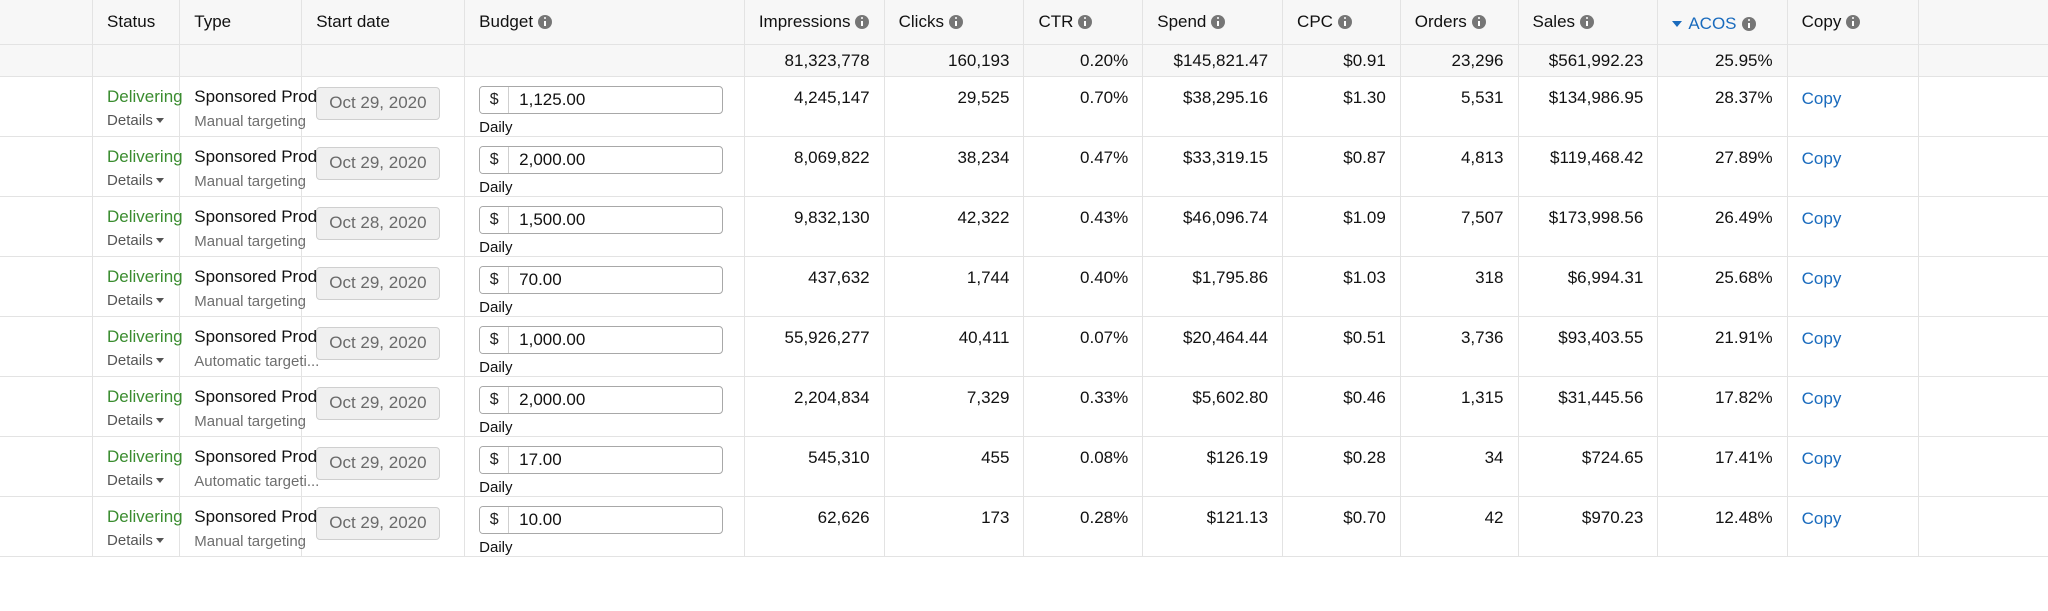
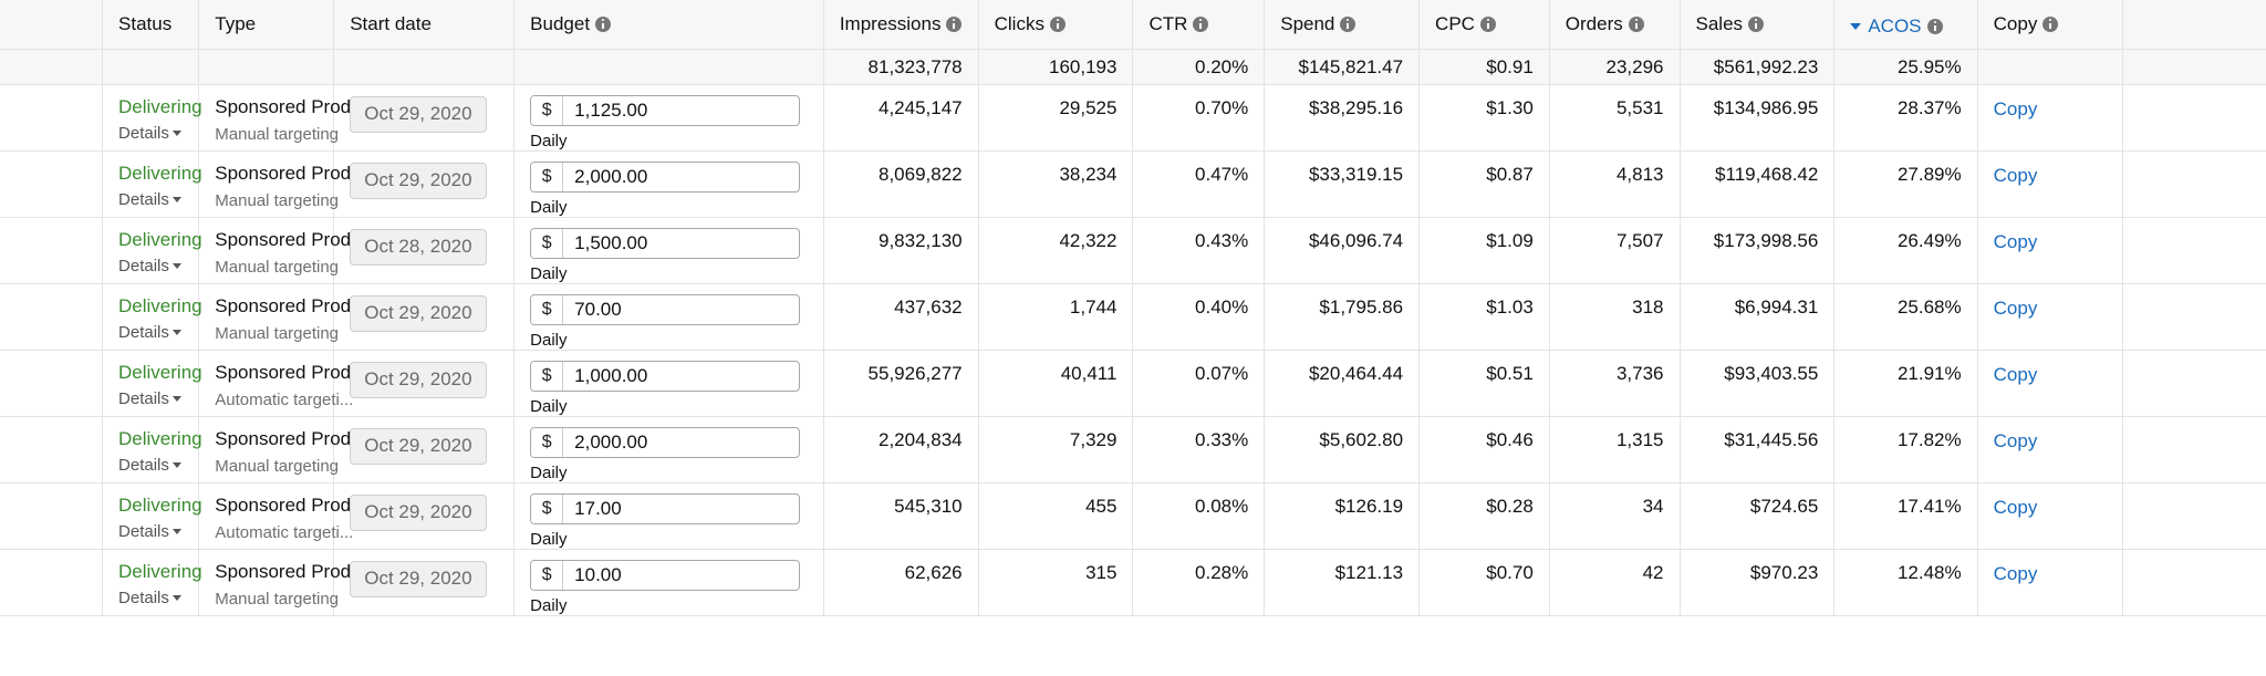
  	Status	Type	Start date	Budget	Impressions	Clicks	CTR	Spend	CPC	Orders	Sales	ACOS	Copy
  					81,323,778	160,193	0.20%	$145,821.47	$0.91	23,296	$561,992.23	25.95%
  	DeliveringDetails	Sponsored ProdManual targeting	Oct 29, 2020	$ 1,125.00 Daily	4,245,147	29,525	0.70%	$38,295.16	$1.30	5,531	$134,986.95	28.37%	Copy
  	DeliveringDetails	Sponsored ProdManual targeting	Oct 29, 2020	$ 2,000.00 Daily	8,069,822	38,234	0.47%	$33,319.15	$0.87	4,813	$119,468.42	27.89%	Copy
  	DeliveringDetails	Sponsored ProdManual targeting	Oct 28, 2020	$ 1,500.00 Daily	9,832,130	42,322	0.43%	$46,096.74	$1.09	7,507	$173,998.56	26.49%	Copy
  	DeliveringDetails	Sponsored ProdManual targeting	Oct 29, 2020	$ 70.00 Daily	437,632	1,744	0.40%	$1,795.86	$1.03	318	$6,994.31	25.68%	Copy
  	DeliveringDetails	Sponsored ProdAutomatic targeti...	Oct 29, 2020	$ 1,000.00 Daily	55,926,277	40,411	0.07%	$20,464.44	$0.51	3,736	$93,403.55	21.91%	Copy
  	DeliveringDetails	Sponsored ProdManual targeting	Oct 29, 2020	$ 2,000.00 Daily	2,204,834	7,329	0.33%	$5,602.80	$0.46	1,315	$31,445.56	17.82%	Copy
  	DeliveringDetails	Sponsored ProdAutomatic targeti...	Oct 29, 2020	$ 17.00 Daily	545,310	455	0.08%	$126.19	$0.28	34	$724.65	17.41%	Copy
- 	DeliveringDetails	Sponsored ProdManual targeting	Oct 29, 2020	$ 10.00 Daily	62,626	173	0.28%	$121.13	$0.70	42	$970.23	12.48%	Copy
+ 	DeliveringDetails	Sponsored ProdManual targeting	Oct 29, 2020	$ 10.00 Daily	62,626	315	0.28%	$121.13	$0.70	42	$970.23	12.48%	Copy
